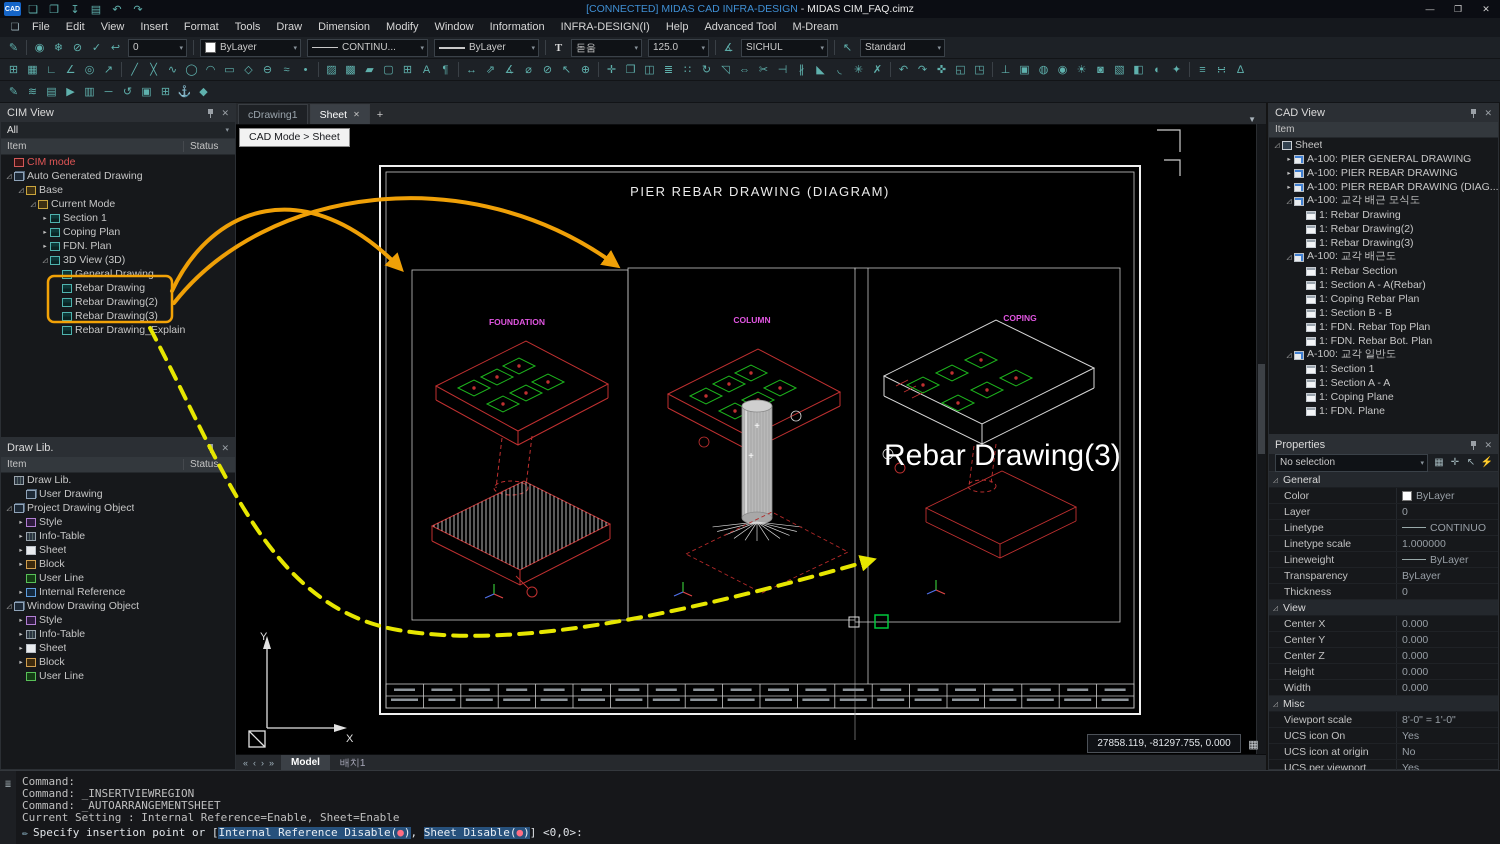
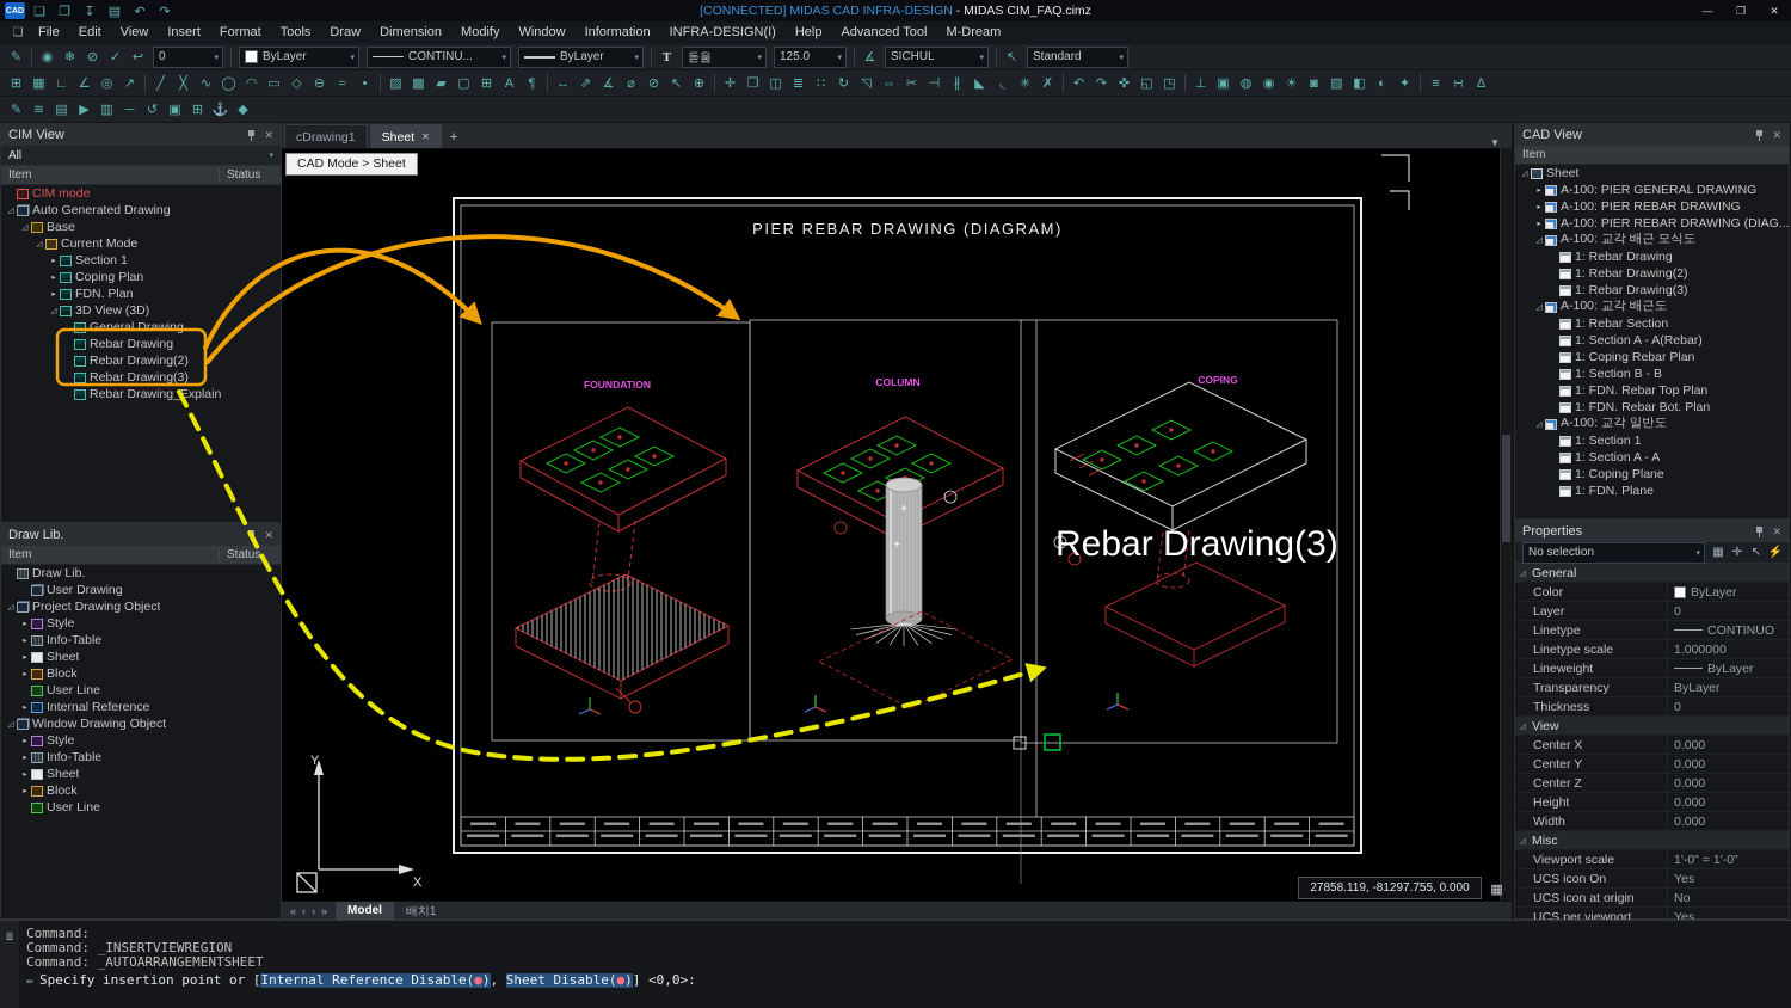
  ❏
  ❐
  ↧
  ▤
  ↶
  ↷
  [CONNECTED] MIDAS CAD INFRA-DESIGN - MIDAS CIM_FAQ.cimz
  —
  ❐
  ✕
  ❏
  File
  Edit
  View
  Insert
  Format
  Tools
  Draw
  Dimension
  Modify
  Window
  Information
  INFRA-DESIGN(I)
  Help
  Advanced Tool
  M-Dream
  ✎
  ◉
  ❄
  ⊘
  ✓
  ↩
  0
  ByLayer
  CONTINU...
  ByLayer
  T
  돋움
  125.0
  ∡
  SICHUL
  ↖
  Standard
  ⊞
  ▦
  ∟
  ∠
  ◎
  ↗
  ╱
  ╳
  ∿
  ◯
  ◠
  ▭
  ◇
  ⊖
  ≈
  •
  ▨
  ▩
  ▰
  ▢
  ⊞
  A
  ¶
  ↔
  ⇗
  ∡
  ⌀
  ⊘
  ↖
  ⊕
  ✛
  ❐
  ◫
  ≣
  ∷
  ↻
  ◹
  ⇔
  ✂
  ⊣
  ∦
  ◣
  ◟
  ✳
  ✗
  ↶
  ↷
  ✜
  ◱
  ◳
  ⊥
  ▣
  ◍
  ◉
  ☀
  ◙
  ▧
  ◧
  ◐
  ✦
  ≡
  ∺
  ∆
  ✎
  ≋
  ▤
  ▶
  ▥
  ─
  ↺
  ▣
  ⊞
  ⚓
  ◆
  CIM View
  ✕
  All
  Item
  Status
  CIM mode
  Auto Generated Drawing
  Base
  Current Mode
  Section 1
  Coping Plan
  FDN. Plan
  3D View (3D)
  General Drawing
  Rebar Drawing
  Rebar Drawing(2)
  Rebar Drawing(3)
  Rebar Drawing_Explain
  Draw Lib.
  ✕
  Item
  Status
  Draw Lib.
  User Drawing
  Project Drawing Object
  Style
  Info-Table
  Sheet
  Block
  User Line
  Internal Reference
  Window Drawing Object
  Style
  Info-Table
  Sheet
  Block
  User Line
  cDrawing1
  Sheet
  ✕
  +
  ▼
  CAD Mode > Sheet
  PIER REBAR DRAWING (DIAGRAM)
  FOUNDATION
  COLUMN
  +
  +
  COPING
  Rebar Drawing(3)
  Y
  X
  27858.119, -81297.755, 0.000
  ▦
  «
  ‹
  ›
  »
  Model
  배치1
  CAD View
  ✕
  Item
  Sheet
  A-100: PIER GENERAL DRAWING
  A-100: PIER REBAR DRAWING
  A-100: PIER REBAR DRAWING (DIAG...
  A-100: 교각 배근 모식도
  1: Rebar Drawing
  1: Rebar Drawing(2)
  1: Rebar Drawing(3)
  A-100: 교각 배근도
  1: Rebar Section
  1: Section A - A(Rebar)
  1: Coping Rebar Plan
  1: Section B - B
  1: FDN. Rebar Top Plan
  1: FDN. Rebar Bot. Plan
  A-100: 교각 일반도
  1: Section 1
  1: Section A - A
  1: Coping Plane
  1: FDN. Plane
  Properties
  ✕
  No selection
  ▦
  ✛
  ↖
  ⚡
  General
  Color
  ByLayer
  Layer
  0
  Linetype
  CONTINUO
  Linetype scale
  1.000000
  Lineweight
  ByLayer
  Transparency
  ByLayer
  Thickness
  0
  View
  Center X
  0.000
  Center Y
  0.000
  Center Z
  0.000
  Height
  0.000
  Width
  0.000
  Misc
  Viewport scale
- 8'-0" = 1'-0"
+ 1'-0" = 1'-0"
  UCS icon On
  Yes
  UCS icon at origin
  No
  UCS per viewport
  Yes
  ≣
  Command:
  Command: _INSERTVIEWREGION
  Command: _AUTOARRANGEMENTSHEET
- Current Setting : Internal Reference=Enable, Sheet=Enable
  ✏ Specify insertion point or [Internal Reference Disable(●), Sheet Disable(●)] <0,0>:
